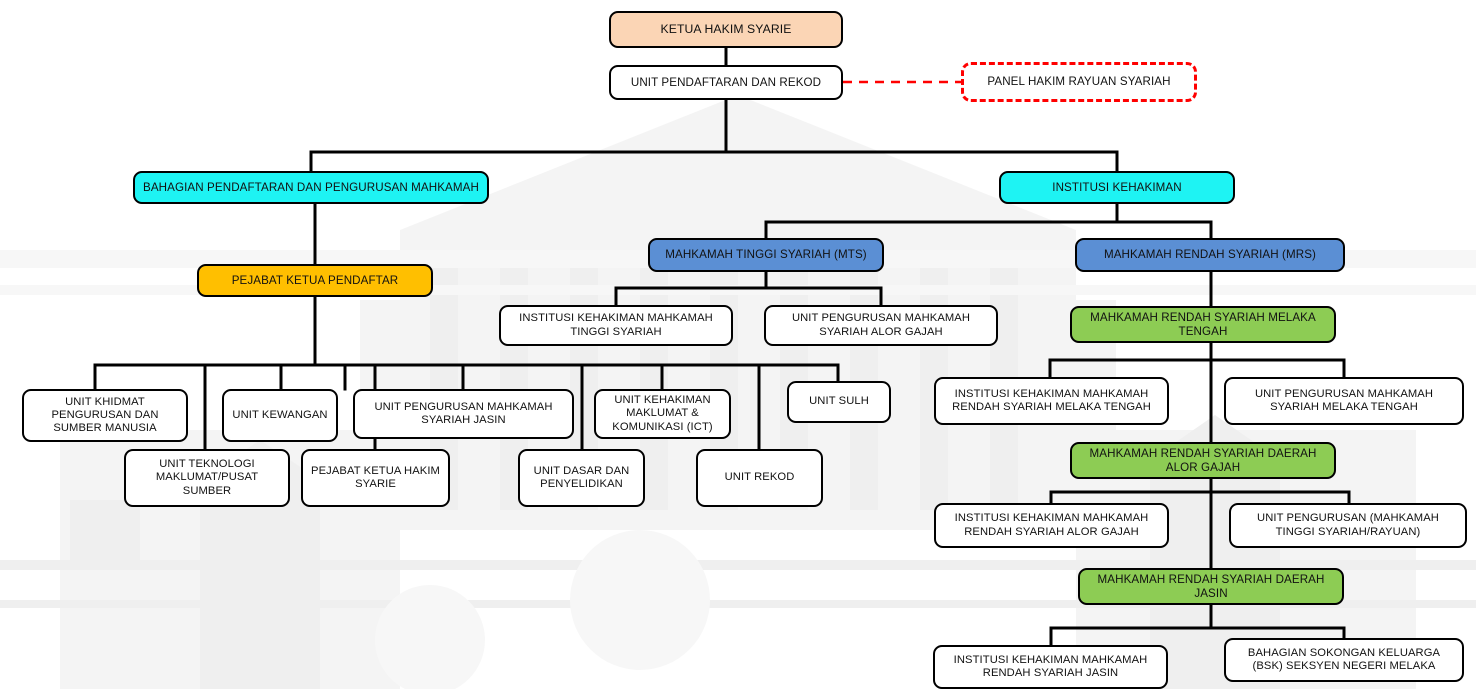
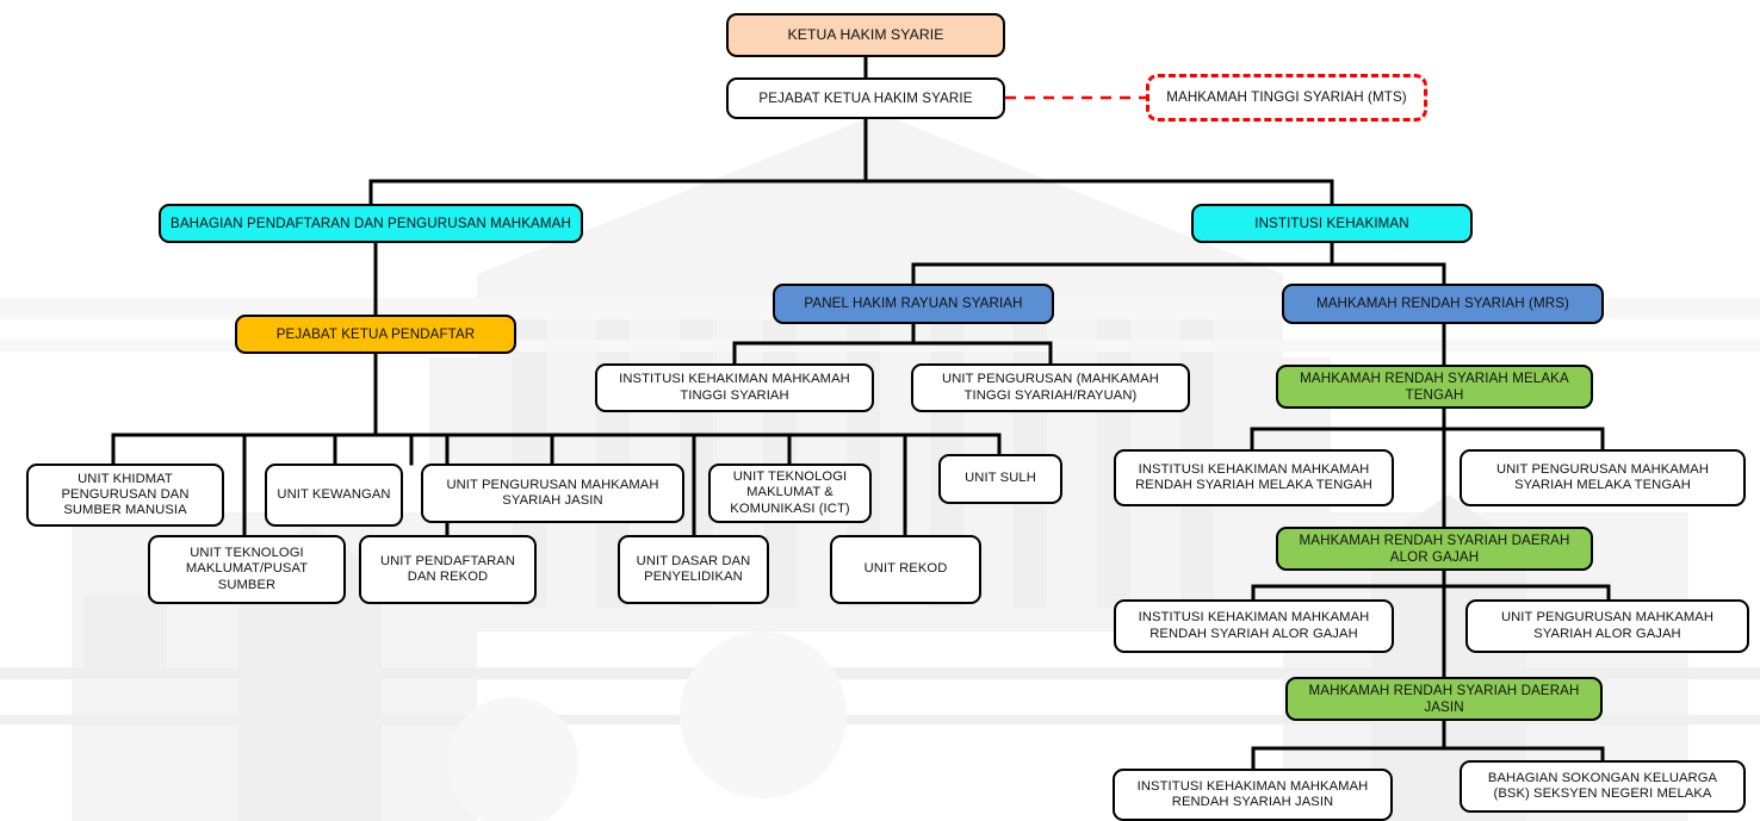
  KETUA HAKIM SYARIE
- UNIT PENDAFTARAN DAN REKOD
+ PEJABAT KETUA HAKIM SYARIE
- PANEL HAKIM RAYUAN SYARIAH
+ MAHKAMAH TINGGI SYARIAH (MTS)
  BAHAGIAN PENDAFTARAN DAN PENGURUSAN MAHKAMAH
  INSTITUSI KEHAKIMAN
  PEJABAT KETUA PENDAFTAR
- MAHKAMAH TINGGI SYARIAH (MTS)
+ PANEL HAKIM RAYUAN SYARIAH
  MAHKAMAH RENDAH SYARIAH (MRS)
  INSTITUSI KEHAKIMAN MAHKAMAH TINGGI SYARIAH
- UNIT PENGURUSAN MAHKAMAH SYARIAH ALOR GAJAH
+ UNIT PENGURUSAN (MAHKAMAH TINGGI SYARIAH/RAYUAN)
  UNIT KHIDMAT PENGURUSAN DAN SUMBER MANUSIA
  UNIT KEWANGAN
  UNIT PENGURUSAN MAHKAMAH SYARIAH JASIN
- UNIT KEHAKIMAN MAKLUMAT & KOMUNIKASI (ICT)
+ UNIT TEKNOLOGI MAKLUMAT & KOMUNIKASI (ICT)
  UNIT SULH
  UNIT TEKNOLOGI MAKLUMAT/PUSAT SUMBER
- PEJABAT KETUA HAKIM SYARIE
+ UNIT PENDAFTARAN DAN REKOD
  UNIT DASAR DAN PENYELIDIKAN
  UNIT REKOD
  MAHKAMAH RENDAH SYARIAH MELAKA TENGAH
  INSTITUSI KEHAKIMAN MAHKAMAH RENDAH SYARIAH MELAKA TENGAH
  UNIT PENGURUSAN MAHKAMAH SYARIAH MELAKA TENGAH
  MAHKAMAH RENDAH SYARIAH DAERAH ALOR GAJAH
  INSTITUSI KEHAKIMAN MAHKAMAH RENDAH SYARIAH ALOR GAJAH
- UNIT PENGURUSAN (MAHKAMAH TINGGI SYARIAH/RAYUAN)
+ UNIT PENGURUSAN MAHKAMAH SYARIAH ALOR GAJAH
  MAHKAMAH RENDAH SYARIAH DAERAH JASIN
  INSTITUSI KEHAKIMAN MAHKAMAH RENDAH SYARIAH JASIN
  BAHAGIAN SOKONGAN KELUARGA (BSK) SEKSYEN NEGERI MELAKA
